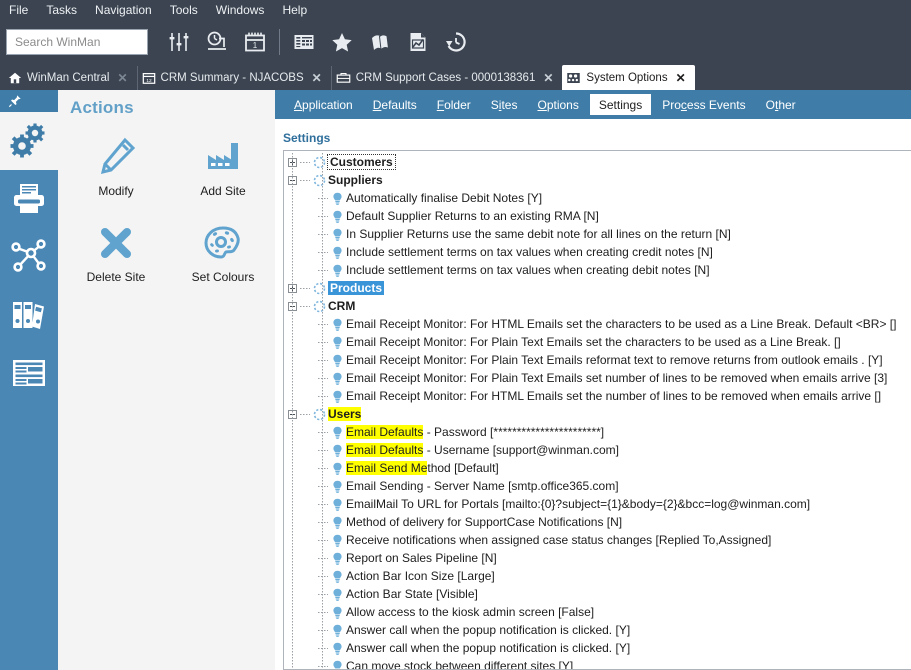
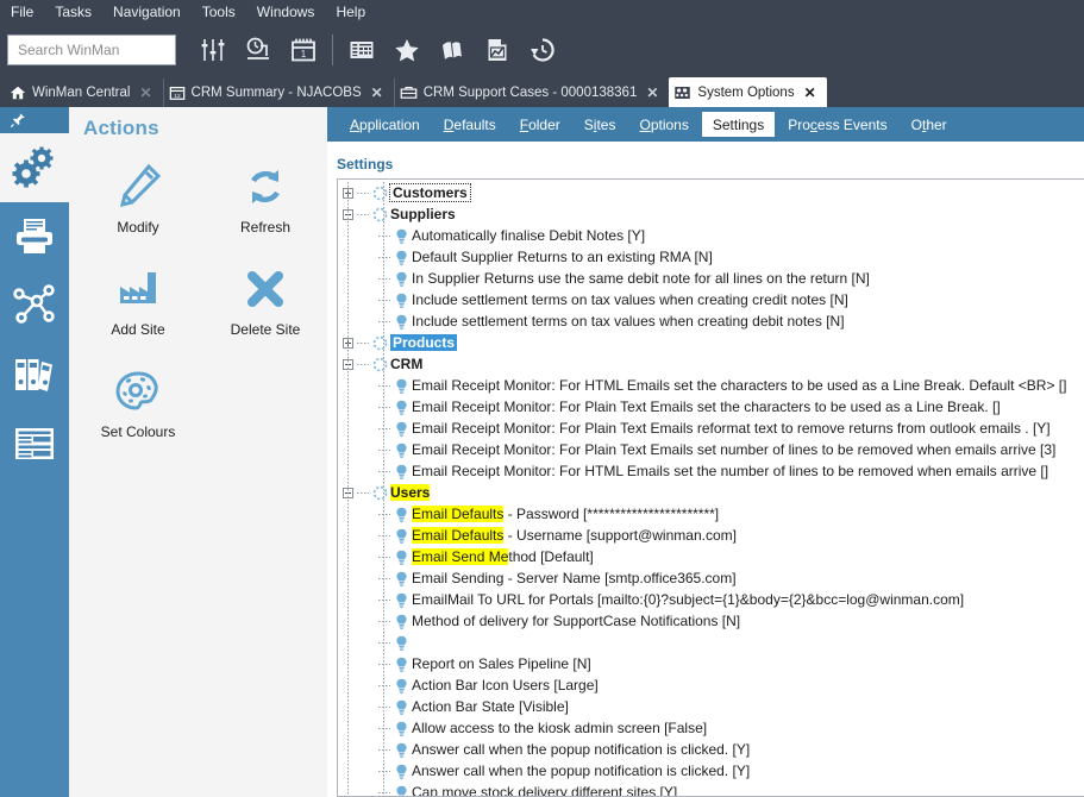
  File
  Tasks
  Navigation
  Tools
  Windows
  Help
  Search WinMan
  1
  WinMan Central
  ✕
  CRM Summary - NJACOBS
  ✕
  CRM Support Cases - 0000138361
  ✕
  System Options
  ✕
  A
  pplication
  D
  efaults
  F
  older
  S
  i
  tes
  O
  ptions
  Settin
  g
  s
  Pro
  c
  ess Events
  O
  t
  her
  Actions
  Modify
+ Refresh
  Add Site
  Delete Site
  Set Colours
  Settings
  Customers
  Suppliers
  Automatically finalise Debit Notes [Y]
  Default Supplier Returns to an existing RMA [N]
  In Supplier Returns use the same debit note for all lines on the return [N]
  Include settlement terms on tax values when creating credit notes [N]
  Include settlement terms on tax values when creating debit notes [N]
  Products
  CRM
  Email Receipt Monitor: For HTML Emails set the characters to be used as a Line Break. Default <BR> []
  Email Receipt Monitor: For Plain Text Emails set the characters to be used as a Line Break. []
  Email Receipt Monitor: For Plain Text Emails reformat text to remove returns from outlook emails . [Y]
  Email Receipt Monitor: For Plain Text Emails set number of lines to be removed when emails arrive [3]
  Email Receipt Monitor: For HTML Emails set the number of lines to be removed when emails arrive []
  Users
  Email Defaults - Password [***********************]
  Email Defaults - Username [support@winman.com]
  Email Send Method [Default]
  Email Sending - Server Name [smtp.office365.com]
  EmailMail To URL for Portals [mailto:{0}?subject={1}&body={2}&bcc=log@winman.com]
  Method of delivery for SupportCase Notifications [N]
- Receive notifications when assigned case status changes [Replied To,Assigned]
  Report on Sales Pipeline [N]
- Action Bar Icon Size [Large]
+ Action Bar Icon Users [Large]
  Action Bar State [Visible]
  Allow access to the kiosk admin screen [False]
  Answer call when the popup notification is clicked. [Y]
  Answer call when the popup notification is clicked. [Y]
- Can move stock between different sites [Y]
+ Can move stock delivery different sites [Y]
